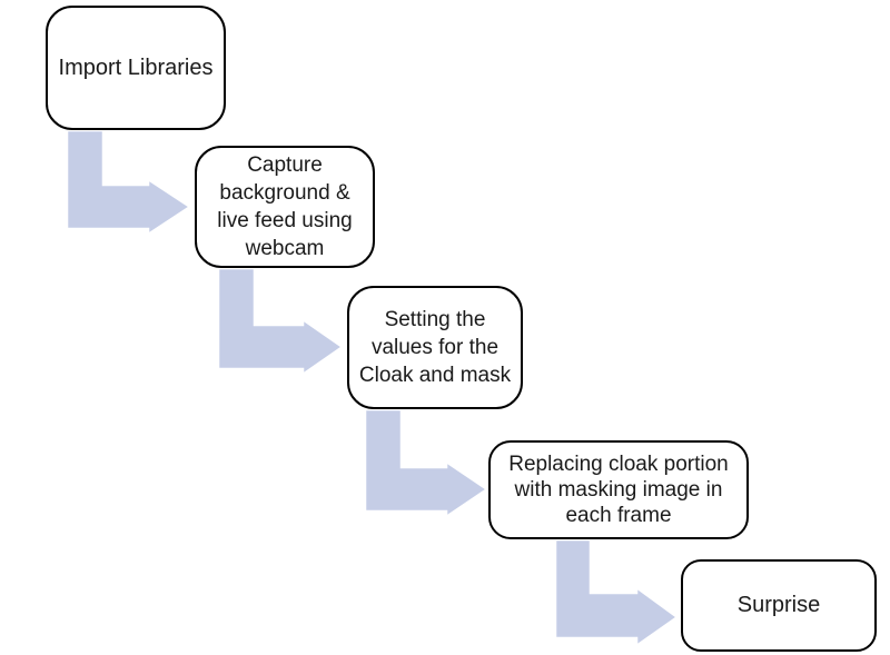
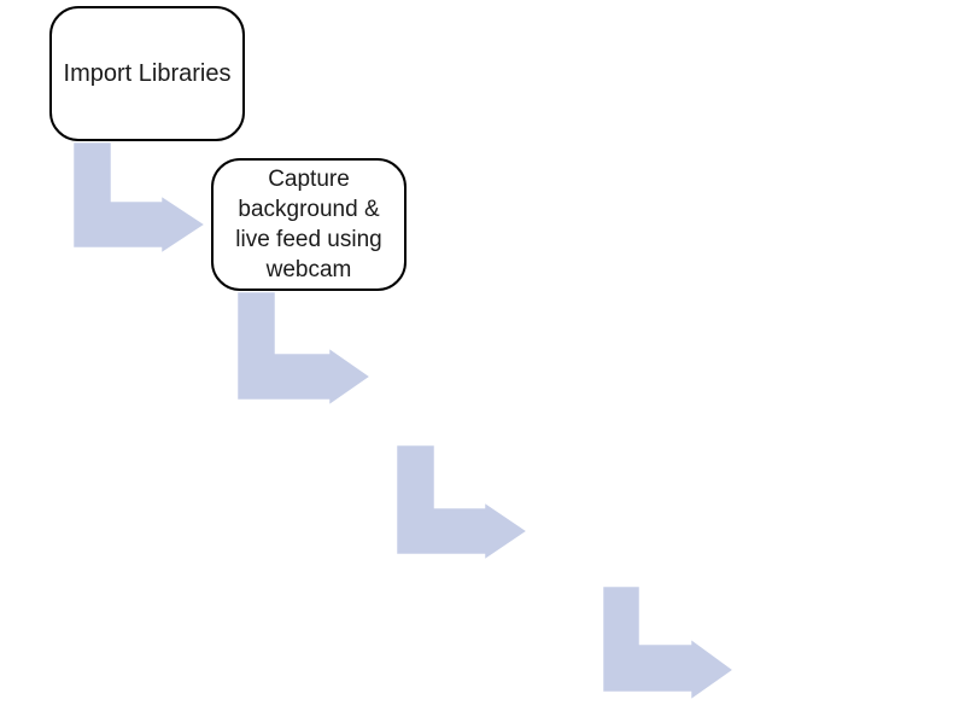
  Import Libraries
  Capture
  background &
  live feed using
  webcam
- Setting the
- values for the
- Cloak and mask
- Replacing cloak portion
- with masking image in
- each frame
- Surprise
